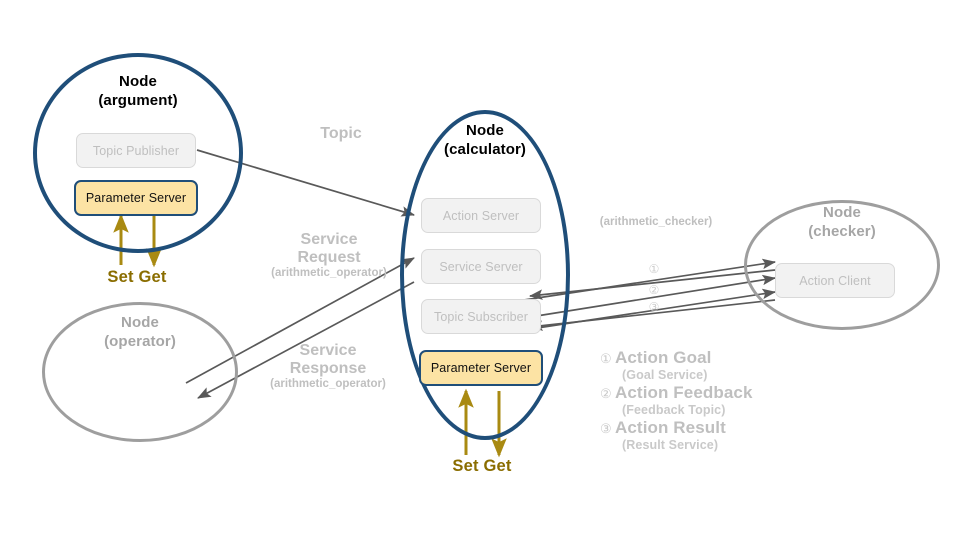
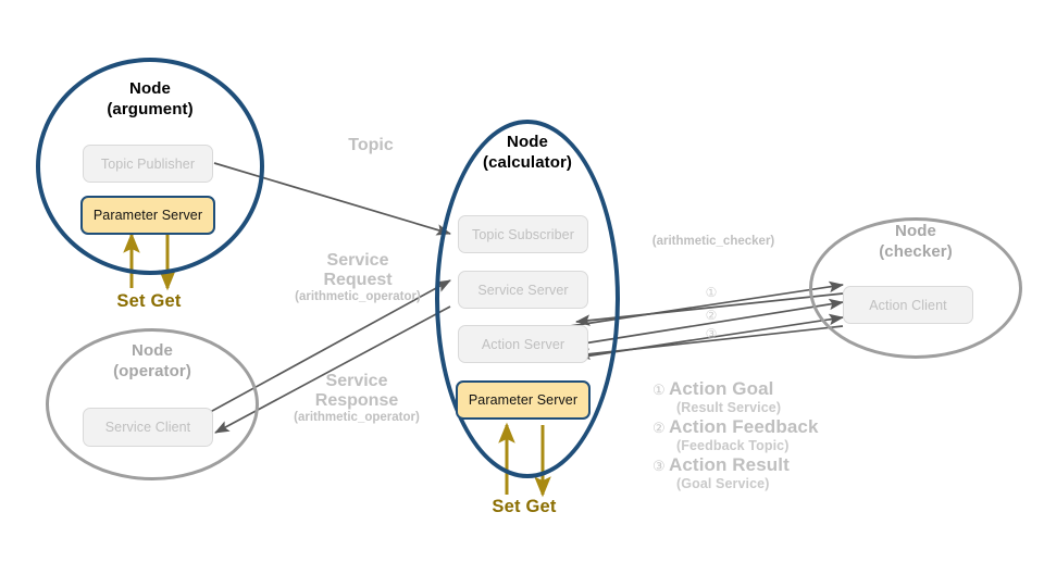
  Node
  (argument)
  Topic Publisher
  Parameter Server
  Set Get
  Node
  (operator)
+ Service Client
  Node
  (calculator)
- Action Server
+ Topic Subscriber
  Service Server
- Topic Subscriber
+ Action Server
  Parameter Server
  Set Get
  Node
  (checker)
  Action Client
  Topic
  Service
  Request
  (arithmetic_operator)
  Service
  Response
  (arithmetic_operator)
  (arithmetic_checker)
  ①
  ②
  ③
  ①
  Action Goal
- (Goal Service)
+ (Result Service)
  ②
  Action Feedback
  (Feedback Topic)
  ③
  Action Result
- (Result Service)
+ (Goal Service)
